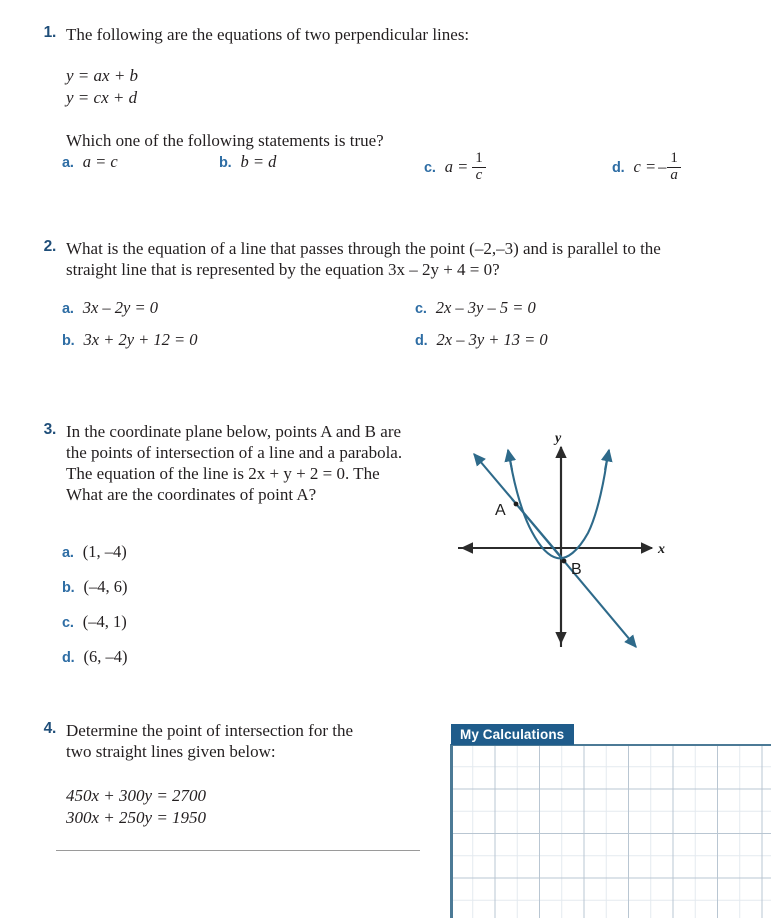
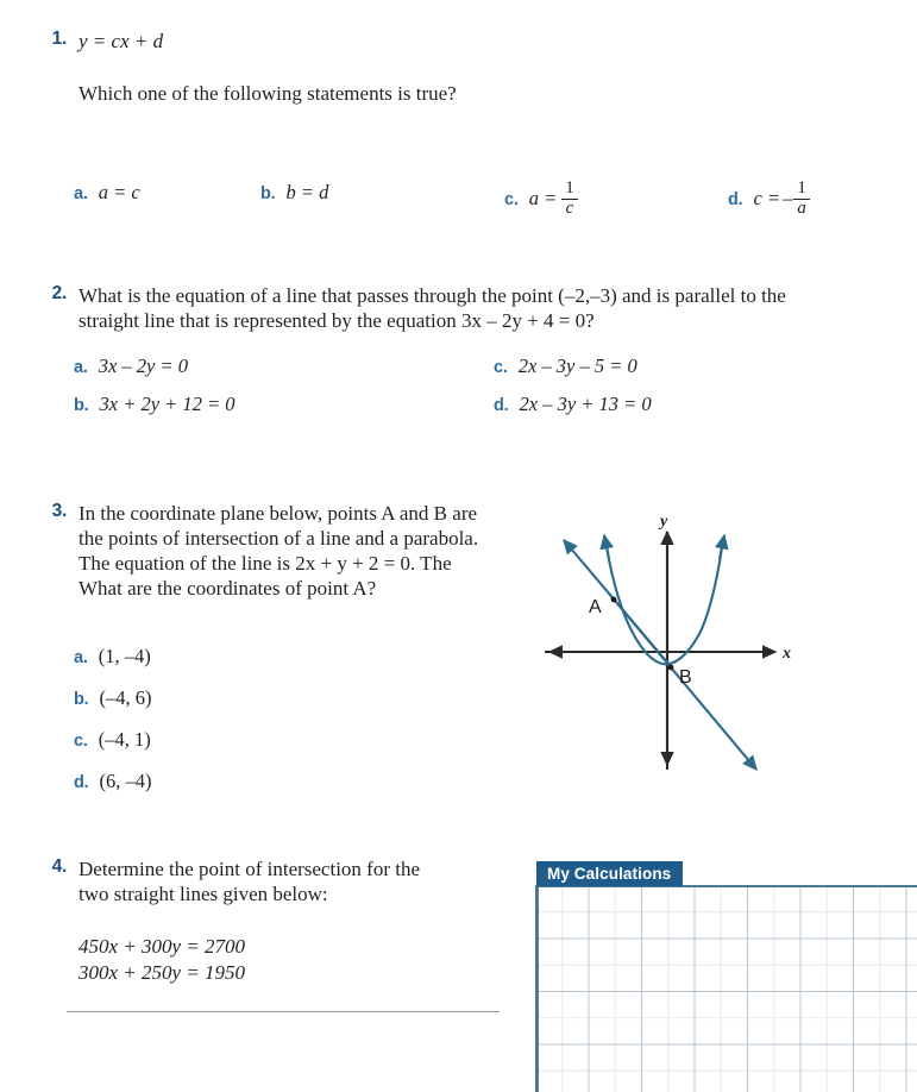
  1.
- The following are the equations of two perpendicular lines:
- y = ax + b
  y = cx + d
  Which one of the following statements is true?
  a. a = c
  b. b = d
  c. a =
  1
  c
  d. c =–
  1
  a
  2.
  What is the equation of a line that passes through the point (–2,–3) and is parallel to the
  straight line that is represented by the equation 3x – 2y + 4 = 0?
  a. 3x – 2y = 0
  b. 3x + 2y + 12 = 0
  c. 2x – 3y – 5 = 0
  d. 2x – 3y + 13 = 0
  3.
  In the coordinate plane below, points A and B are
  the points of intersection of a line and a parabola.
  The equation of the line is 2x + y + 2 = 0. The
  What are the coordinates of point A?
  a. (1, –4)
  b. (–4, 6)
  c. (–4, 1)
  d. (6, –4)
  A
  B
  x
  y
  4.
  Determine the point of intersection for the
  two straight lines given below:
  450x + 300y = 2700
  300x + 250y = 1950
  My Calculations
